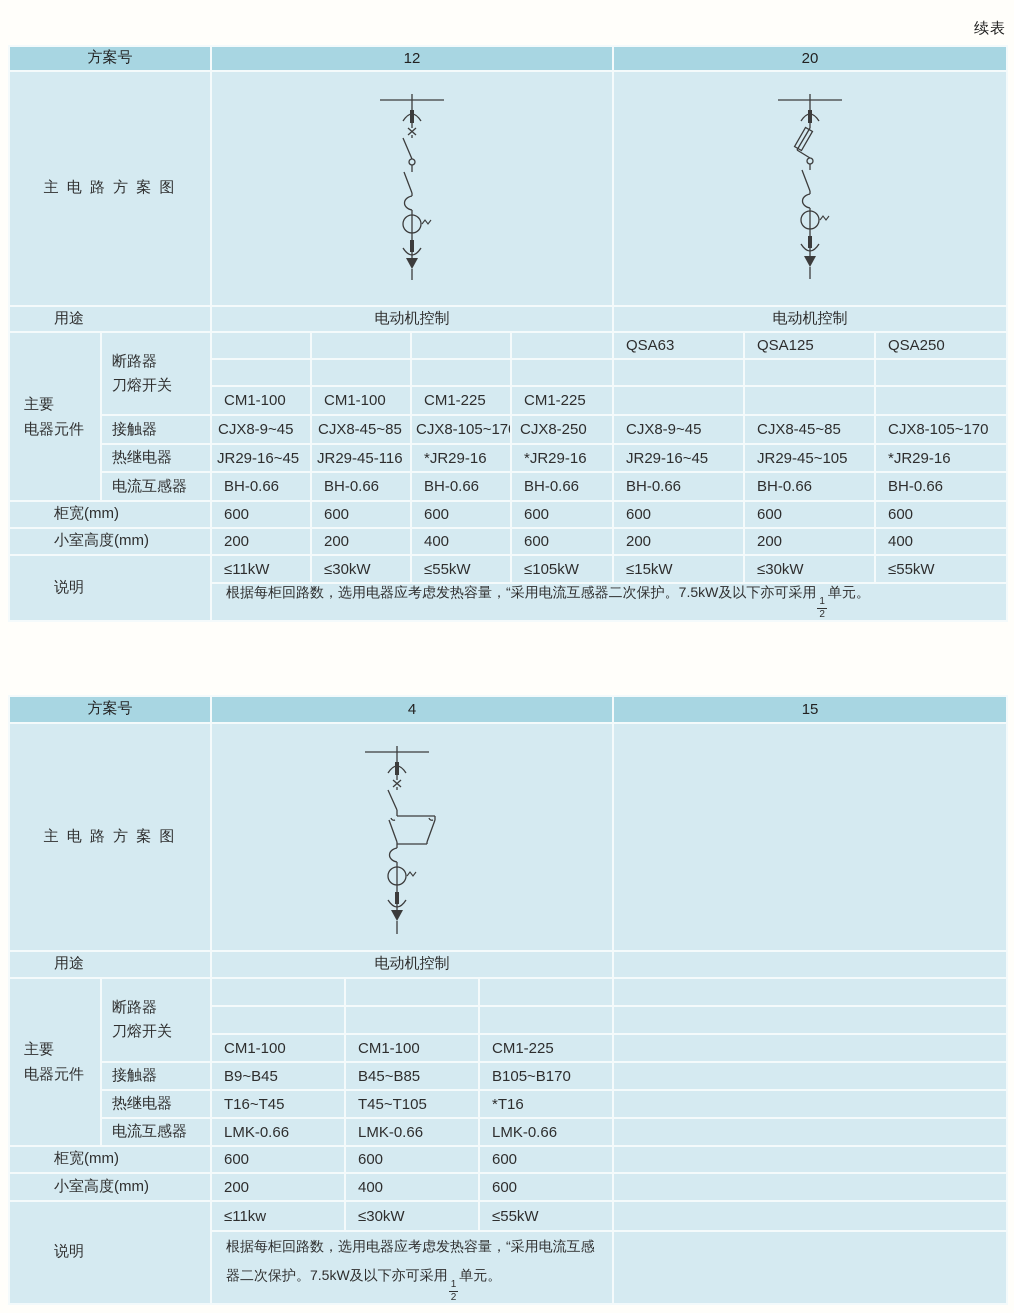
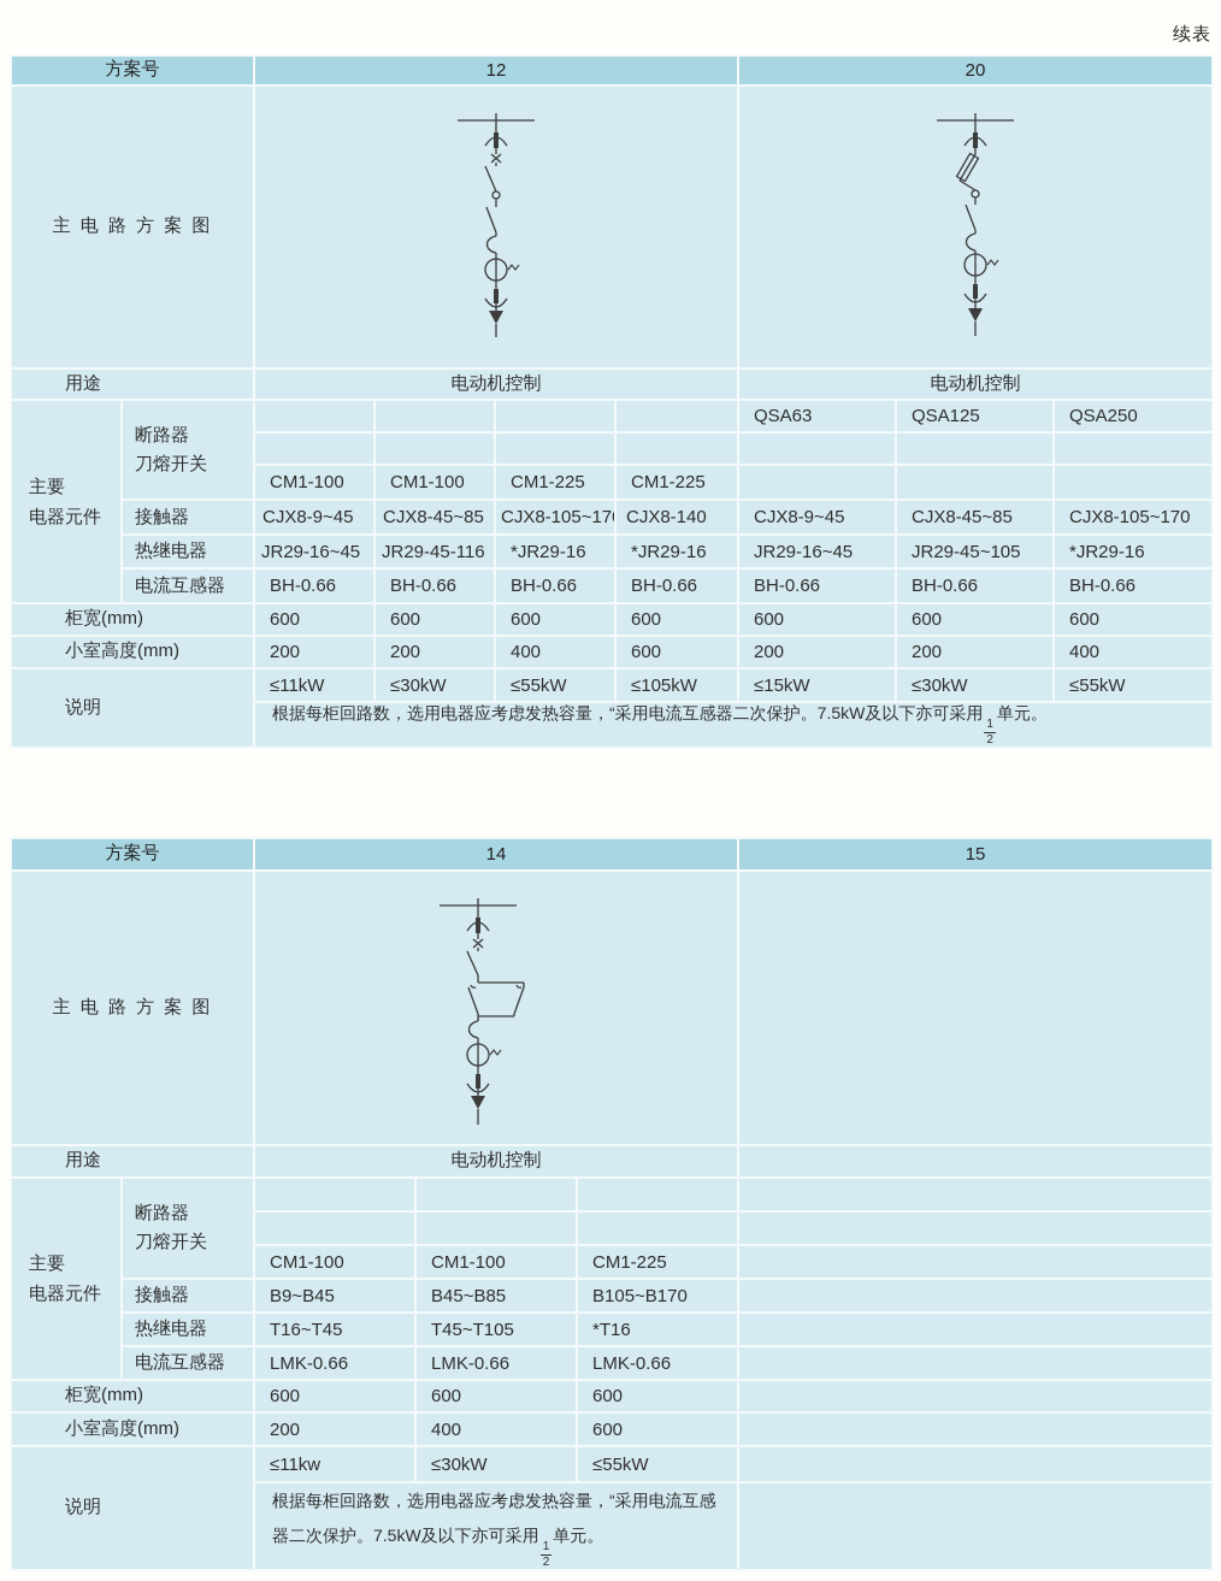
  续表
  方案号	12	20
  主 电 路 方 案 图
  用途	电动机控制	电动机控制
  主要 电器元件	断路器 刀熔开关					QSA63	QSA125	QSA250
  CM1-100	CM1-100	CM1-225	CM1-225
- 接触器	CJX8-9~45	CJX8-45~85	CJX8-105~17	CJX8-250	CJX8-9~45	CJX8-45~85	CJX8-105~170
+ 接触器	CJX8-9~45	CJX8-45~85	CJX8-105~17	CJX8-140	CJX8-9~45	CJX8-45~85	CJX8-105~170
  热继电器	JR29-16~45	JR29-45-116	*JR29-16	*JR29-16	JR29-16~45	JR29-45~105	*JR29-16
  电流互感器	BH-0.66	BH-0.66	BH-0.66	BH-0.66	BH-0.66	BH-0.66	BH-0.66
  柜宽(mm)	600	600	600	600	600	600	600
  小室高度(mm)	200	200	400	600	200	200	400
  说明	≤11kW	≤30kW	≤55kW	≤105kW	≤15kW	≤30kW	≤55kW
  根据每柜回路数，选用电器应考虑发热容量，“采用电流互感器二次保护。7.5kW及以下亦可采用12单元。
- 方案号	4	15
+ 方案号	14	15
  主 电 路 方 案 图
  用途	电动机控制
  主要 电器元件	断路器 刀熔开关
  CM1-100	CM1-100	CM1-225
  接触器	B9~B45	B45~B85	B105~B170
  热继电器	T16~T45	T45~T105	*T16
  电流互感器	LMK-0.66	LMK-0.66	LMK-0.66
  柜宽(mm)	600	600	600
  小室高度(mm)	200	400	600
  说明	≤11kw	≤30kW	≤55kW
  根据每柜回路数，选用电器应考虑发热容量，“采用电流互感器二次保护。7.5kW及以下亦可采用12单元。
